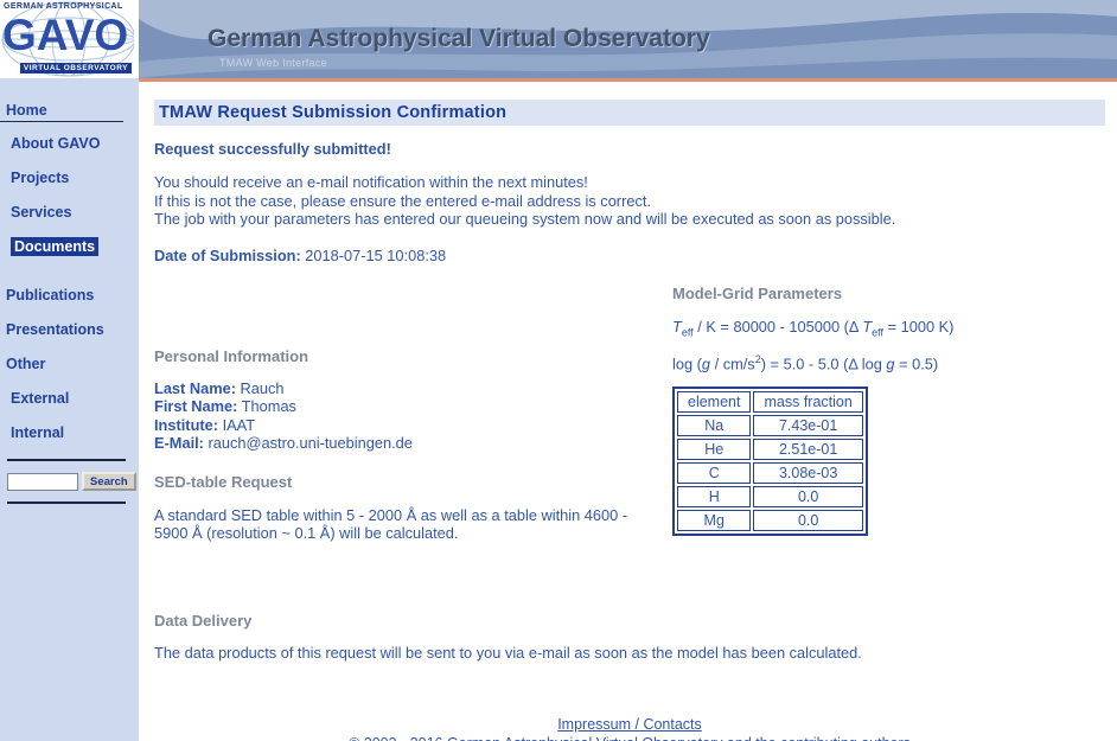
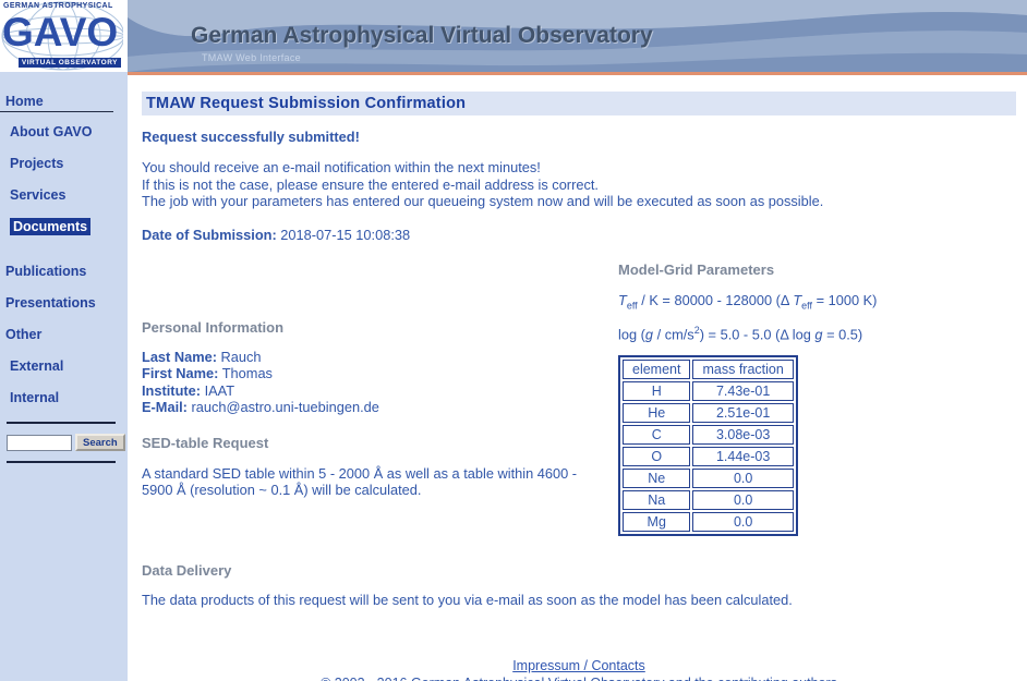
  GAVO
  German Astrophysical Virtual Observatory
  TMAW Web Interface
  Home
  About GAVO
  Projects
  Services
  Documents
  Publications
  Presentations
  Other
  External
  Internal
  Search
  TMAW Request Submission Confirmation
  Request successfully submitted!
  You should receive an e-mail notification within the next minutes!
  If this is not the case, please ensure the entered e-mail address is correct.
  The job with your parameters has entered our queueing system now and will be executed as soon as possible.
  Date of Submission: 2018-07-15 10:08:38
  Personal Information
  Last Name: Rauch
  First Name: Thomas
  Institute: IAAT
  E-Mail: rauch@astro.uni-tuebingen.de
  SED-table Request
  A standard SED table within 5 - 2000 Å as well as a table within 4600 - 5900 Å (resolution ~ 0.1 Å) will be calculated.
  Model-Grid Parameters
- Teff / K = 80000 - 105000 (Δ Teff = 1000 K)
+ Teff / K = 80000 - 128000 (Δ Teff = 1000 K)
  log (g / cm/s2) = 5.0 - 5.0 (Δ log g = 0.5)
  element	mass fraction
- Na	7.43e-01
+ H	7.43e-01
  He	2.51e-01
  C	3.08e-03
+ O	1.44e-03
+ Ne	0.0
- H	0.0
+ Na	0.0
  Mg	0.0
  Data Delivery
  The data products of this request will be sent to you via e-mail as soon as the model has been calculated.
  Impressum / Contacts
